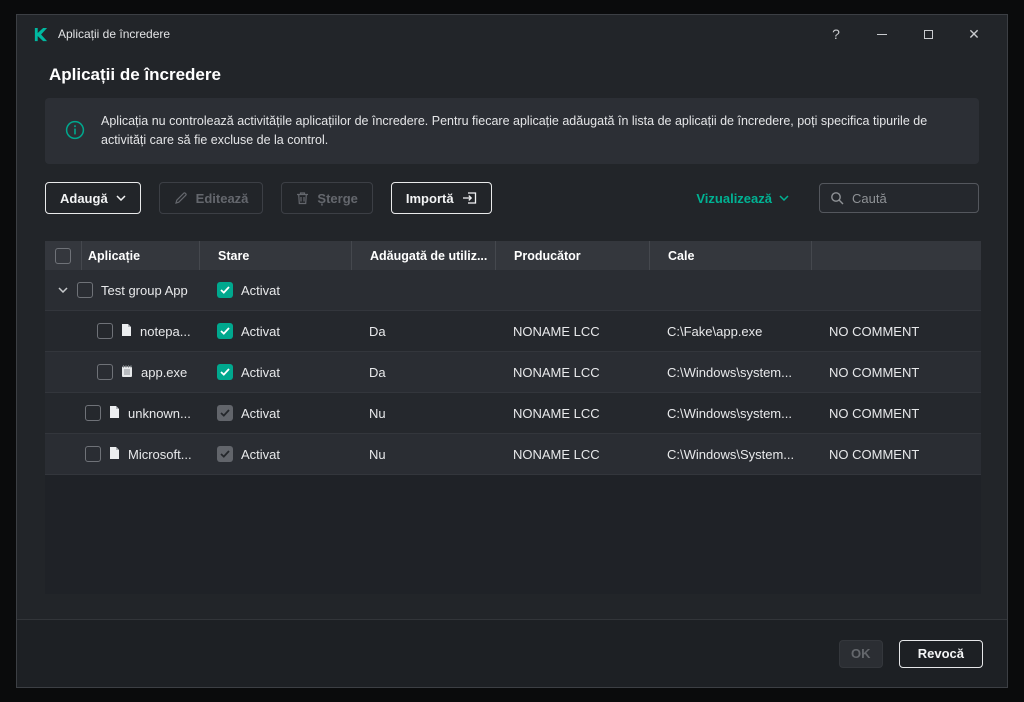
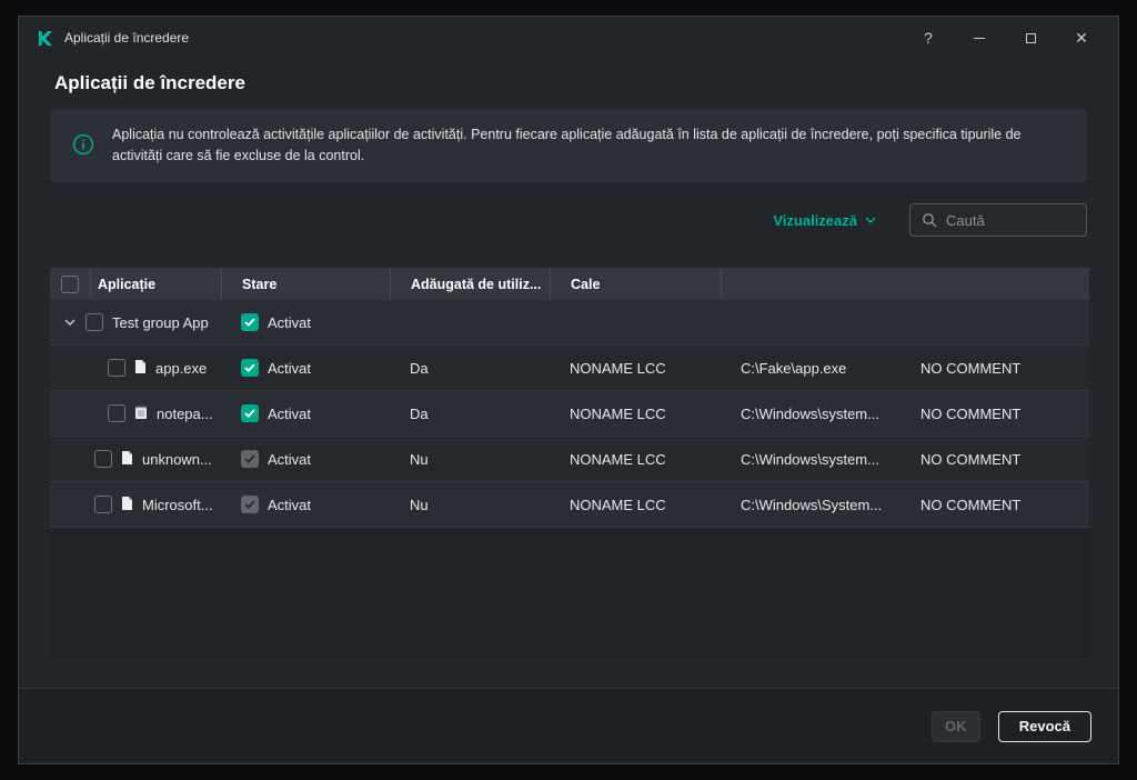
  Aplicații de încredere
  ?
  ✕
  Aplicații de încredere
- Aplicația nu controlează activitățile aplicațiilor de încredere. Pentru fiecare aplicație adăugată în lista de aplicații de încredere, poți specifica tipurile de activități care să fie excluse de la control.
+ Aplicația nu controlează activitățile aplicațiilor de activități. Pentru fiecare aplicație adăugată în lista de aplicații de încredere, poți specifica tipurile de activități care să fie excluse de la control.
- Adaugă
- Editează
- Șterge
- Importă
  Vizualizează
  Caută
  Aplicație
  Stare
  Adăugată de utiliz...
- Producător
  Cale
  Test group App
  Activat
- notepa...
+ app.exe
  Activat
  Da
  NONAME LCC
  C:\Fake\app.exe
  NO COMMENT
- app.exe
+ notepa...
  Activat
  Da
  NONAME LCC
  C:\Windows\system...
  NO COMMENT
  unknown...
  Activat
  Nu
  NONAME LCC
  C:\Windows\system...
  NO COMMENT
  Microsoft...
  Activat
  Nu
  NONAME LCC
  C:\Windows\System...
  NO COMMENT
  OK
  Revocă
